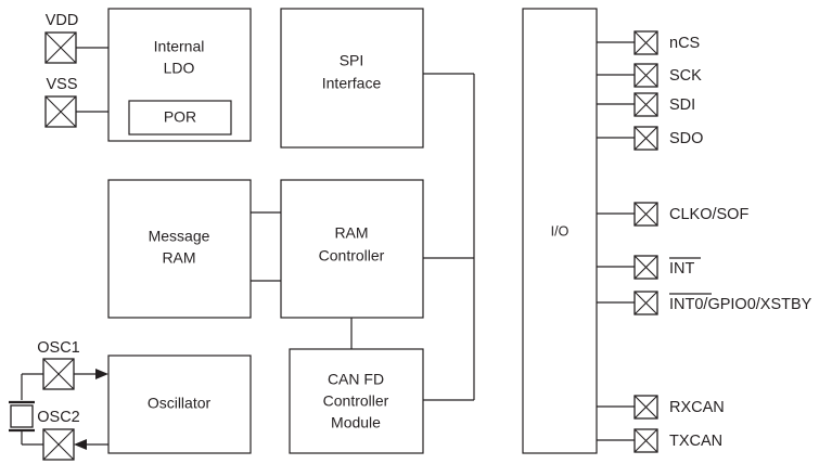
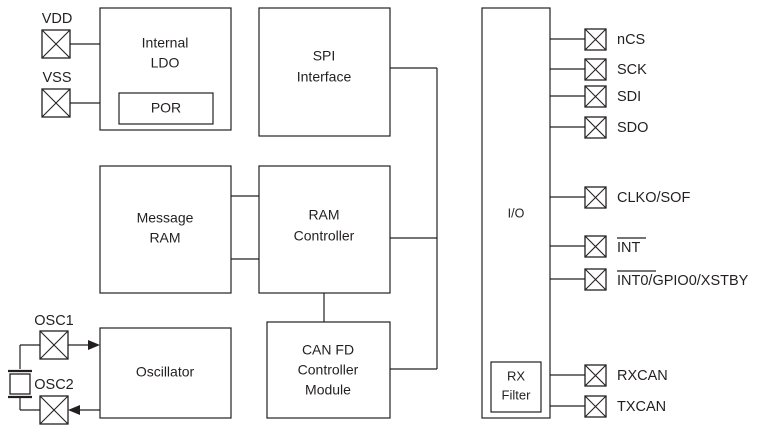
  VDD
  VSS
  Internal
  LDO
  POR
  SPI
  Interface
  Message
  RAM
  RAM
  Controller
  Oscillator
  CAN FD
  Controller
  Module
  OSC1
  OSC2
  I/O
+ RX
+ Filter
  nCS
  SCK
  SDI
  SDO
  CLKO/SOF
  INT
  INT0/GPIO0/XSTBY
  RXCAN
  TXCAN
